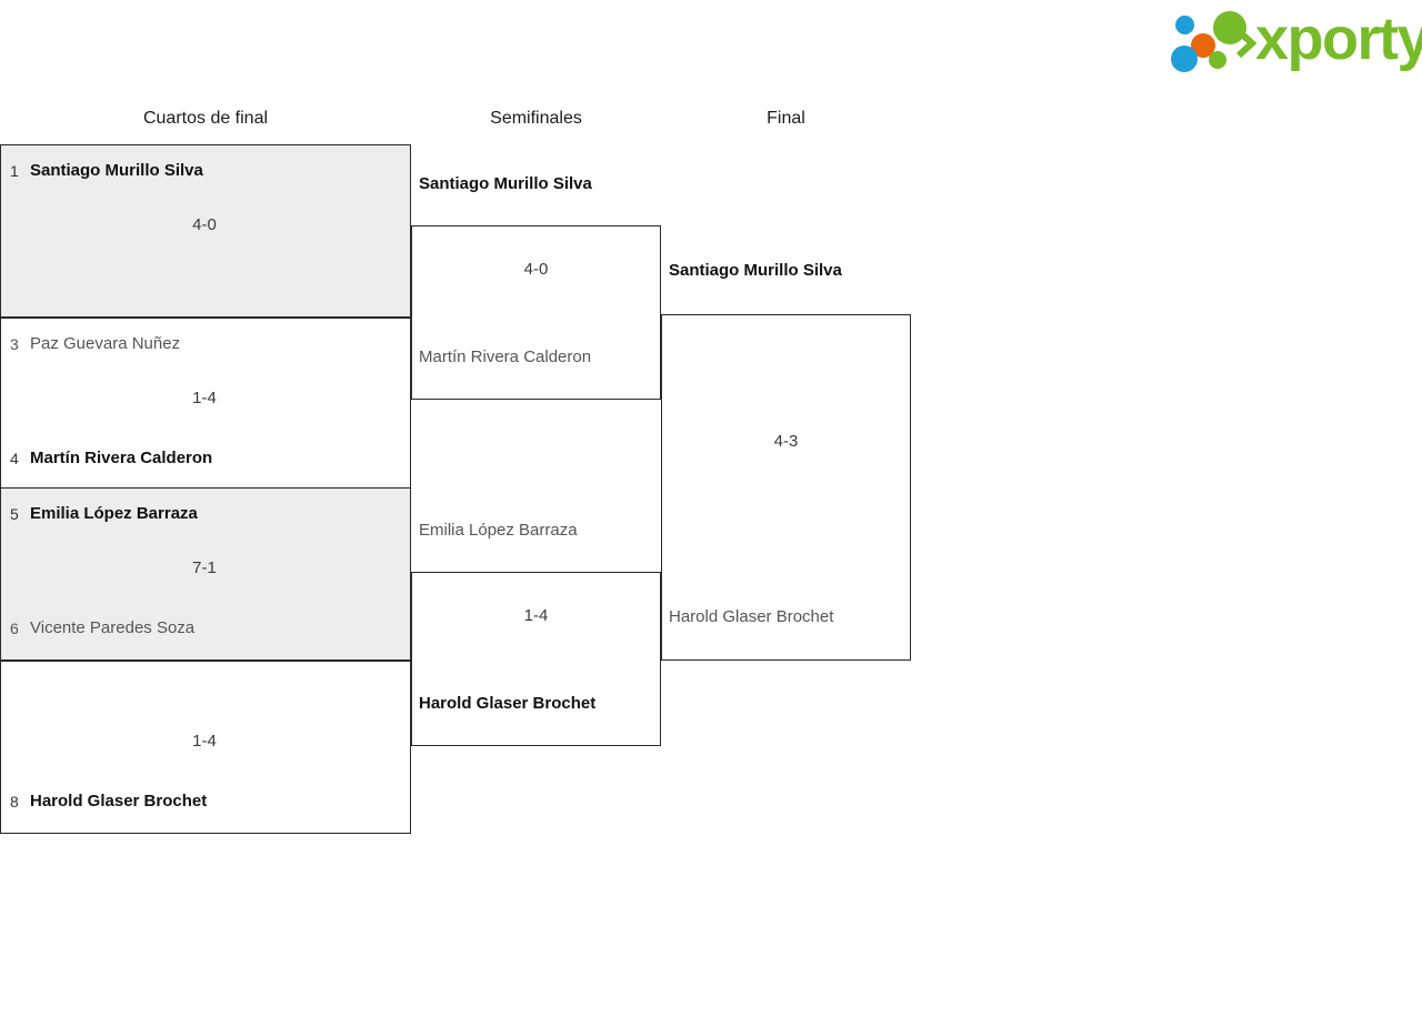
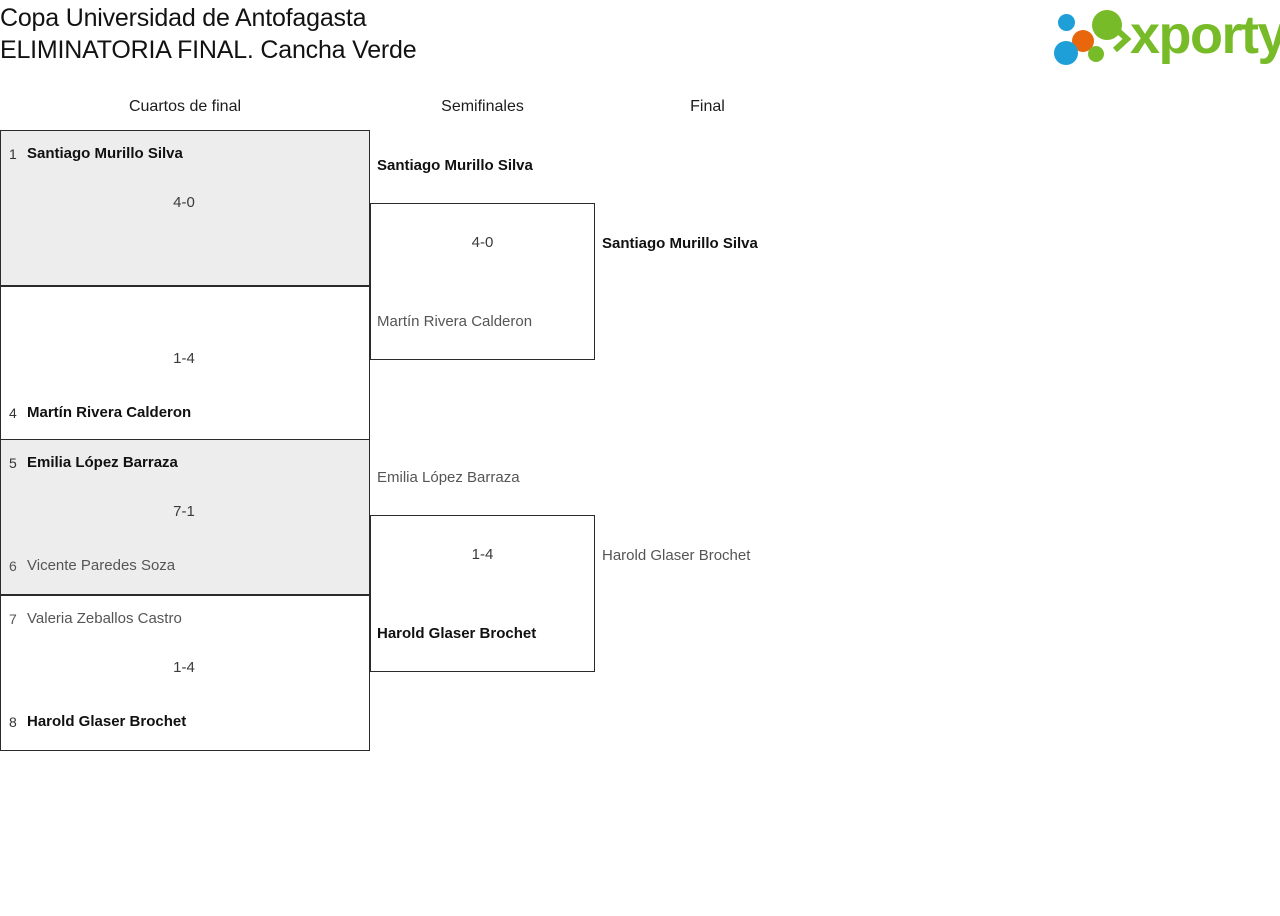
+ Copa Universidad de Antofagasta
+ ELIMINATORIA FINAL. Cancha Verde
  xporty
  Cuartos de final
  Semifinales
  Final
  1
  Santiago Murillo Silva
  4-0
- 3
- Paz Guevara Nuñez
  1-4
  4
  Martín Rivera Calderon
  5
  Emilia López Barraza
  7-1
  6
  Vicente Paredes Soza
+ 7
+ Valeria Zeballos Castro
  1-4
  8
  Harold Glaser Brochet
  4-0
  Santiago Murillo Silva
  Martín Rivera Calderon
  1-4
  Emilia López Barraza
  Harold Glaser Brochet
- 4-3
  Santiago Murillo Silva
  Harold Glaser Brochet
